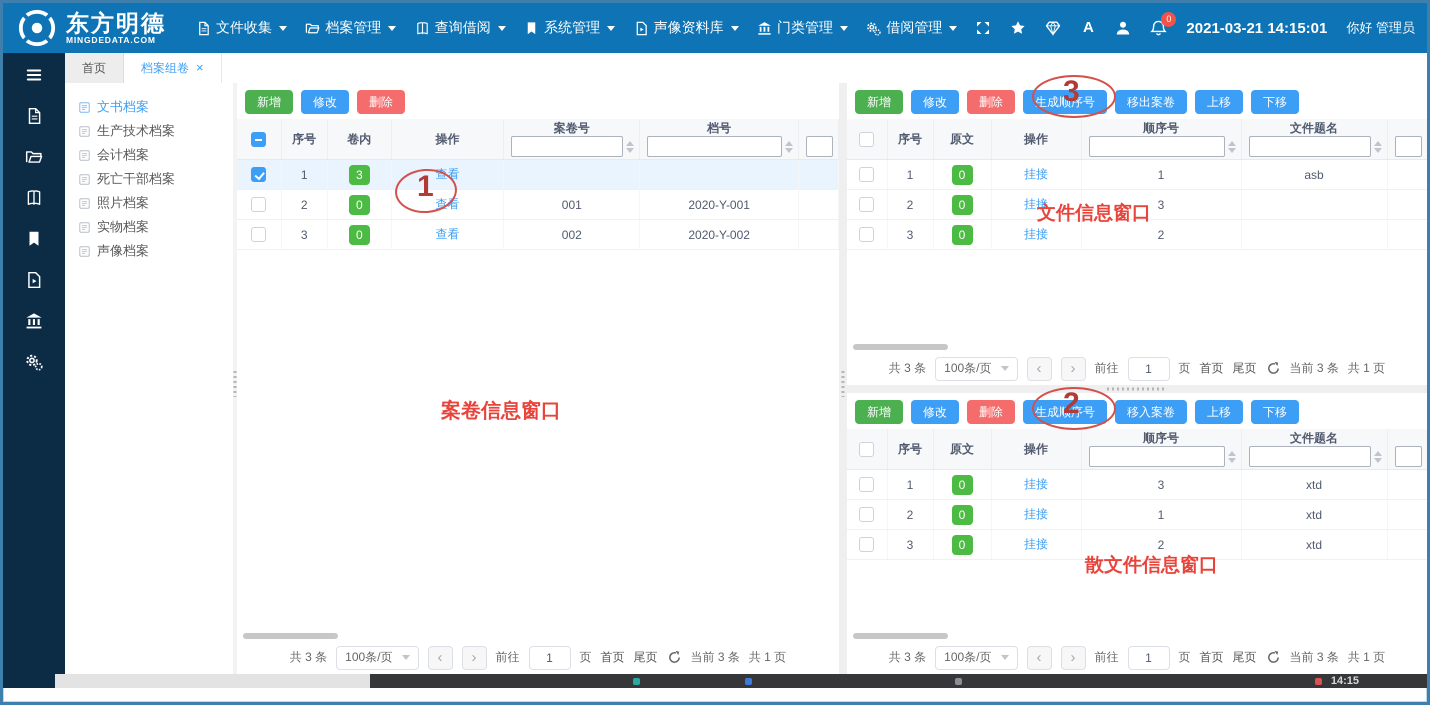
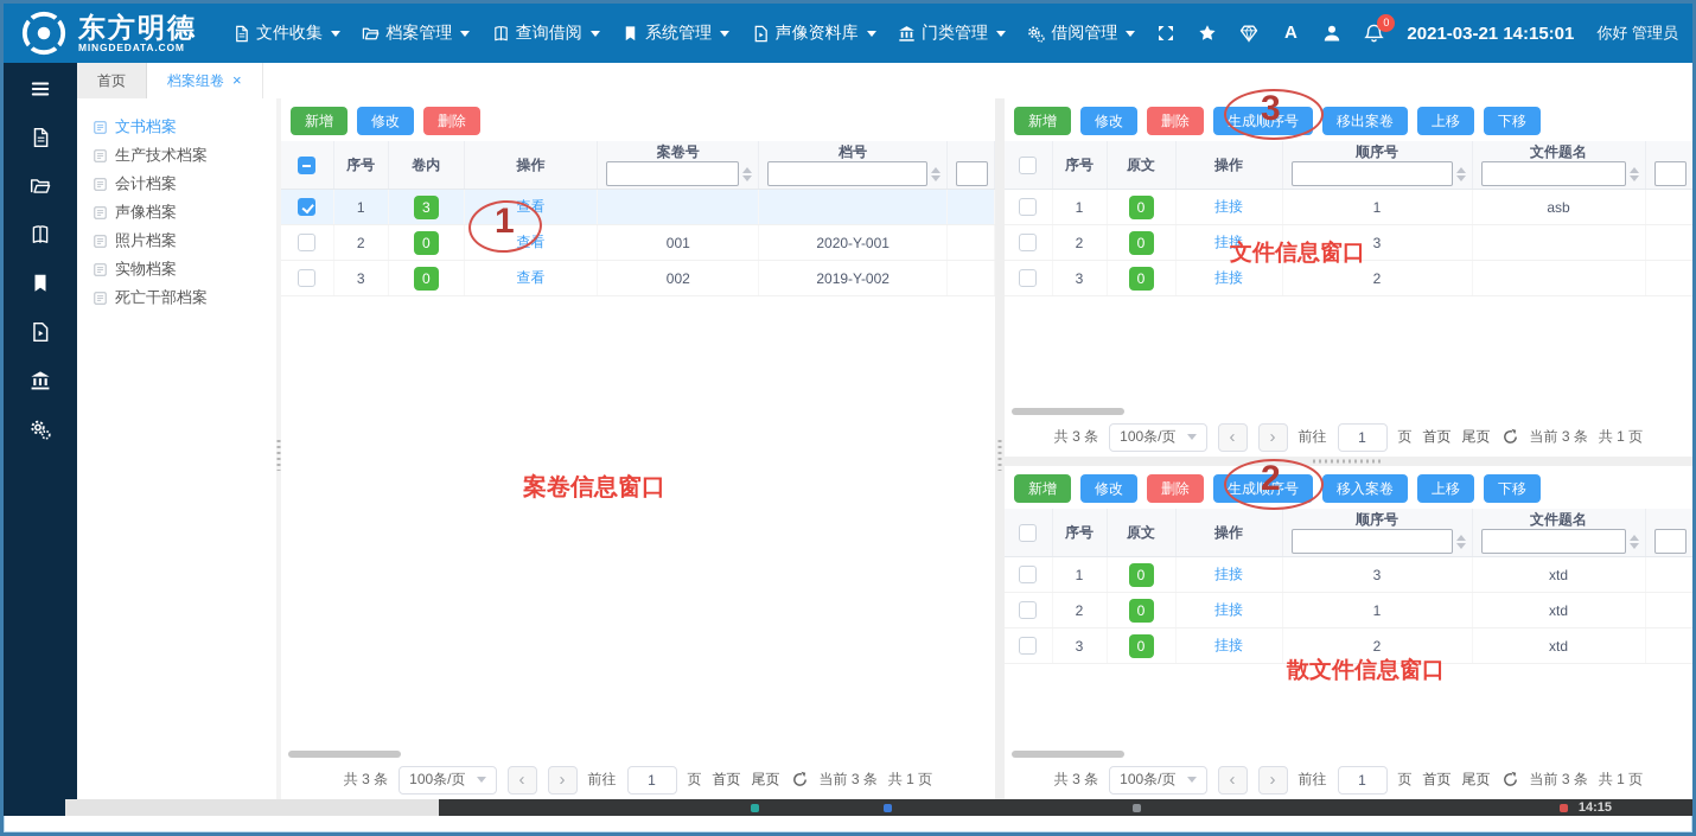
  东方明德
  MINGDEDATA.COM
  文件收集
  档案管理
  查询借阅
  系统管理
  声像资料库
  门类管理
  借阅管理
  A
  0
  2021-03-21 14:15:01
  你好 管理员
  首页
  档案组卷
  ×
  文书档案
  生产技术档案
  会计档案
- 死亡干部档案
+ 声像档案
  照片档案
  实物档案
- 声像档案
+ 死亡干部档案
  新增
  修改
  删除
  	序号	卷内	操作	案卷号	档号
  	1	3	查看
  	2	0	查看	001	2020-Y-001
- 	3	0	查看	002	2020-Y-002
+ 	3	0	查看	002	2019-Y-002
  共 3 条
  100条/页
  ‹
  ›
  前往
  1
  页
  首页
  尾页
  当前 3 条
  共 1 页
  新增
  修改
  删除
  生成顺序号
  移出案卷
  上移
  下移
  	序号	原文	操作	顺序号	文件题名
  	1	0	挂接	1	asb
  	2	0	挂接	3
  	3	0	挂接	2
  共 3 条
  100条/页
  ‹
  ›
  前往
  1
  页
  首页
  尾页
  当前 3 条
  共 1 页
  新增
  修改
  删除
  生成顺序号
  移入案卷
  上移
  下移
  	序号	原文	操作	顺序号	文件题名
  	1	0	挂接	3	xtd
  	2	0	挂接	1	xtd
  	3	0	挂接	2	xtd
  共 3 条
  100条/页
  ‹
  ›
  前往
  1
  页
  首页
  尾页
  当前 3 条
  共 1 页
  14:15
  1
  3
  2
  案卷信息窗口
  文件信息窗口
  散文件信息窗口
